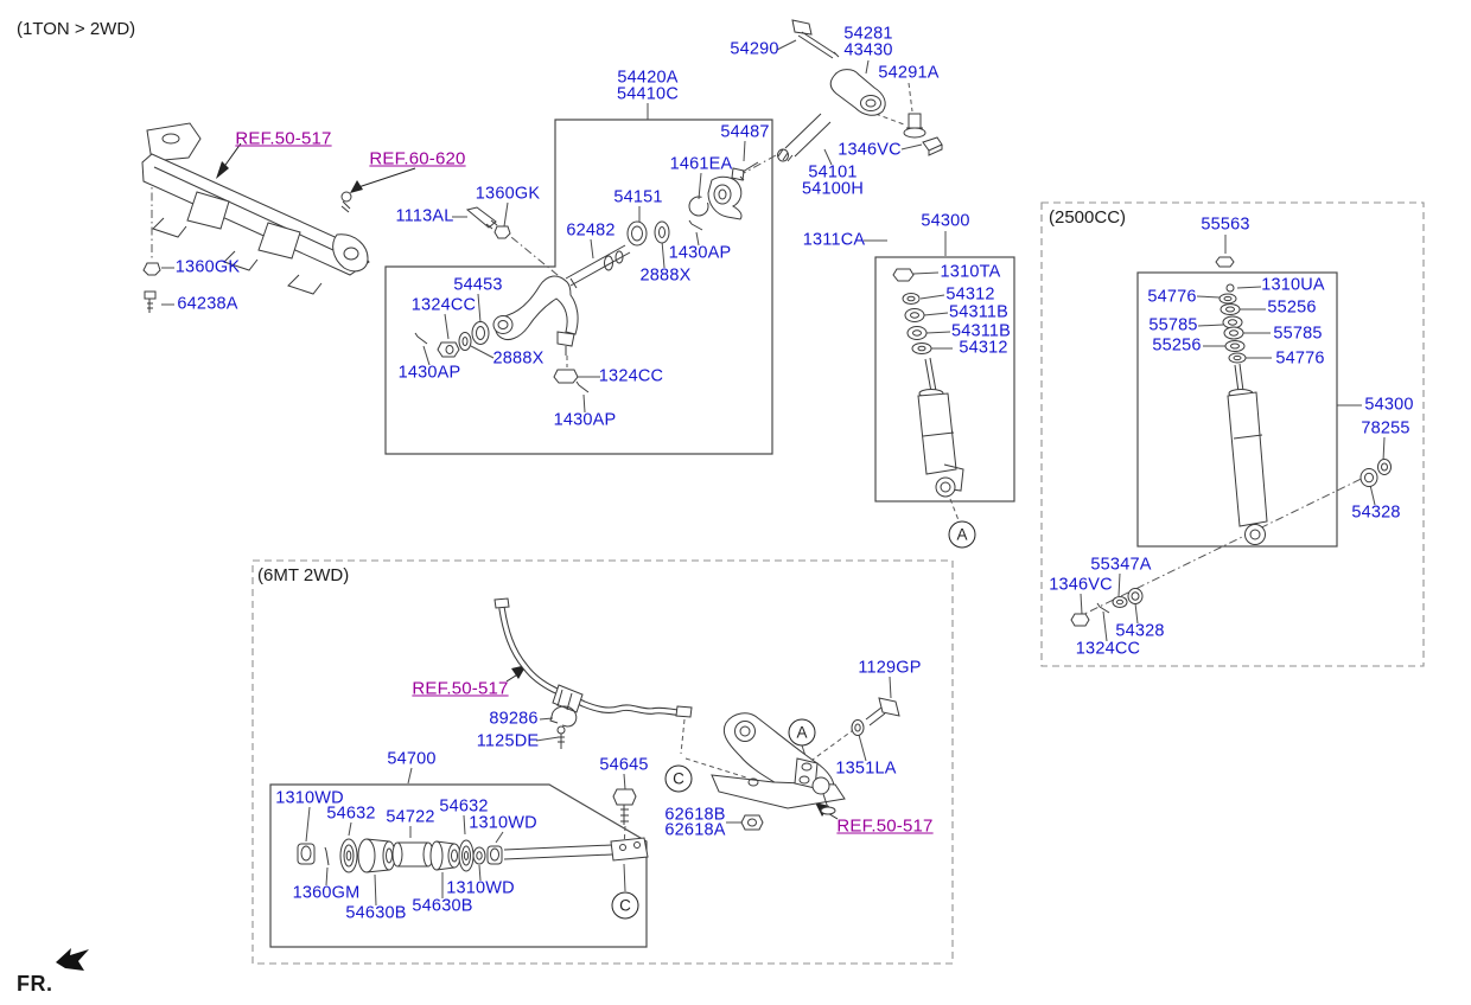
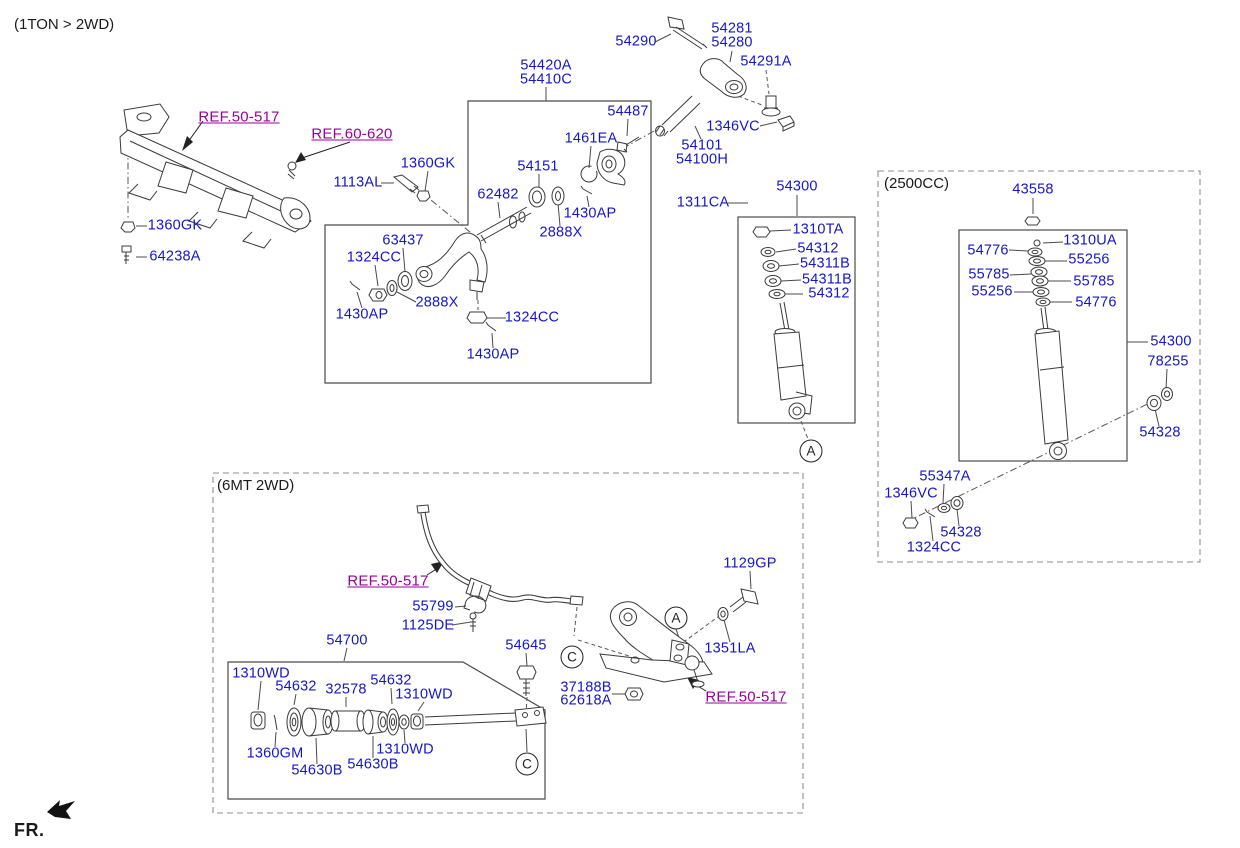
  (1TON > 2WD)
  (2500CC)
  (6MT 2WD)
  FR.
  1360GK
  64238A
  54420A
  54410C
  54487
  1461EA
  54151
  1360GK
  1113AL
  62482
  1430AP
  2888X
- 54453
+ 63437
  1324CC
  1430AP
  2888X
  1324CC
  1430AP
  54290
  54281
- 43430
+ 54280
  54291A
  1346VC
  54101
  54100H
  1311CA
  54300
  1310TA
  54312
  54311B
  54311B
  54312
- 55563
+ 43558
  1310UA
  54776
  55256
  55785
  55785
  55256
  54776
  54300
  78255
  54328
  55347A
  1346VC
  54328
  1324CC
- 89286
+ 55799
  1125DE
  54700
  54645
  1129GP
  1351LA
- 62618B
+ 37188B
  62618A
  1310WD
  54632
- 54722
+ 32578
  54632
  1310WD
  1360GM
  54630B
  54630B
  1310WD
  REF.50-517
  REF.60-620
  REF.50-517
  REF.50-517
  A
  A
  C
  C
